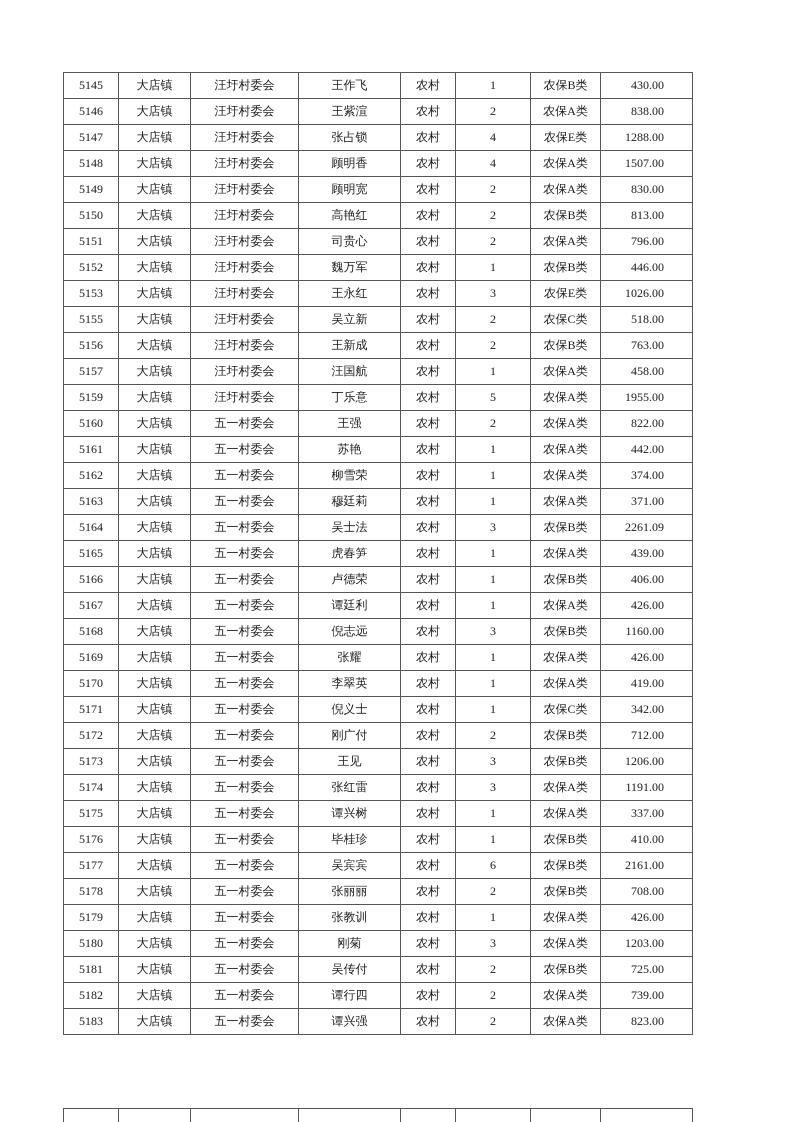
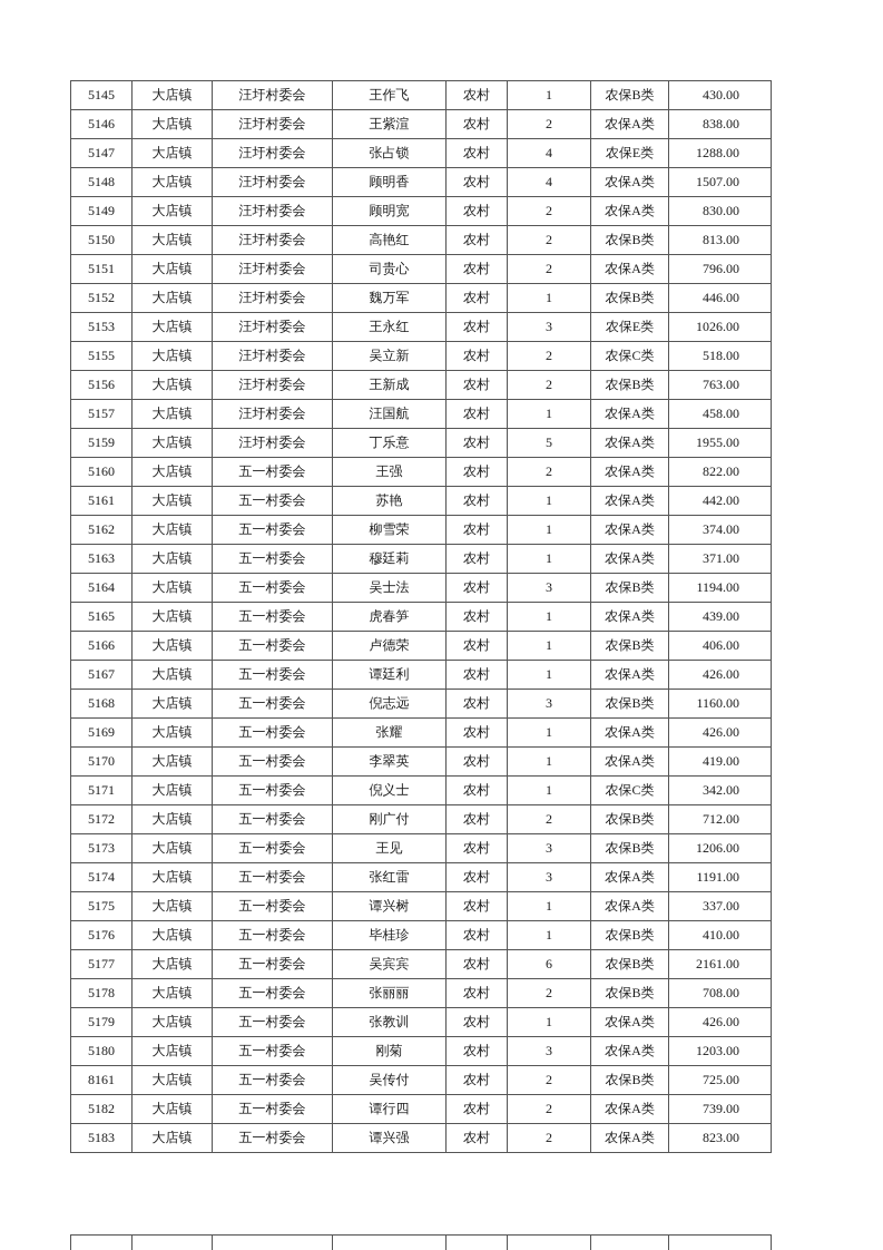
  5145	大店镇	汪圩村委会	王作飞	农村	1	农保B类	430.00
  5146	大店镇	汪圩村委会	王紫渲	农村	2	农保A类	838.00
  5147	大店镇	汪圩村委会	张占锁	农村	4	农保E类	1288.00
  5148	大店镇	汪圩村委会	顾明香	农村	4	农保A类	1507.00
  5149	大店镇	汪圩村委会	顾明宽	农村	2	农保A类	830.00
  5150	大店镇	汪圩村委会	高艳红	农村	2	农保B类	813.00
  5151	大店镇	汪圩村委会	司贵心	农村	2	农保A类	796.00
  5152	大店镇	汪圩村委会	魏万军	农村	1	农保B类	446.00
  5153	大店镇	汪圩村委会	王永红	农村	3	农保E类	1026.00
  5155	大店镇	汪圩村委会	吴立新	农村	2	农保C类	518.00
  5156	大店镇	汪圩村委会	王新成	农村	2	农保B类	763.00
  5157	大店镇	汪圩村委会	汪国航	农村	1	农保A类	458.00
  5159	大店镇	汪圩村委会	丁乐意	农村	5	农保A类	1955.00
  5160	大店镇	五一村委会	王强	农村	2	农保A类	822.00
  5161	大店镇	五一村委会	苏艳	农村	1	农保A类	442.00
  5162	大店镇	五一村委会	柳雪荣	农村	1	农保A类	374.00
  5163	大店镇	五一村委会	穆廷莉	农村	1	农保A类	371.00
- 5164	大店镇	五一村委会	吴士法	农村	3	农保B类	2261.09
+ 5164	大店镇	五一村委会	吴士法	农村	3	农保B类	1194.00
  5165	大店镇	五一村委会	虎春笋	农村	1	农保A类	439.00
  5166	大店镇	五一村委会	卢德荣	农村	1	农保B类	406.00
  5167	大店镇	五一村委会	谭廷利	农村	1	农保A类	426.00
  5168	大店镇	五一村委会	倪志远	农村	3	农保B类	1160.00
  5169	大店镇	五一村委会	张耀	农村	1	农保A类	426.00
  5170	大店镇	五一村委会	李翠英	农村	1	农保A类	419.00
  5171	大店镇	五一村委会	倪义士	农村	1	农保C类	342.00
  5172	大店镇	五一村委会	刚广付	农村	2	农保B类	712.00
  5173	大店镇	五一村委会	王见	农村	3	农保B类	1206.00
  5174	大店镇	五一村委会	张红雷	农村	3	农保A类	1191.00
  5175	大店镇	五一村委会	谭兴树	农村	1	农保A类	337.00
  5176	大店镇	五一村委会	毕桂珍	农村	1	农保B类	410.00
  5177	大店镇	五一村委会	吴宾宾	农村	6	农保B类	2161.00
  5178	大店镇	五一村委会	张丽丽	农村	2	农保B类	708.00
  5179	大店镇	五一村委会	张教训	农村	1	农保A类	426.00
  5180	大店镇	五一村委会	刚菊	农村	3	农保A类	1203.00
- 5181	大店镇	五一村委会	吴传付	农村	2	农保B类	725.00
+ 8161	大店镇	五一村委会	吴传付	农村	2	农保B类	725.00
  5182	大店镇	五一村委会	谭行四	农村	2	农保A类	739.00
  5183	大店镇	五一村委会	谭兴强	农村	2	农保A类	823.00
